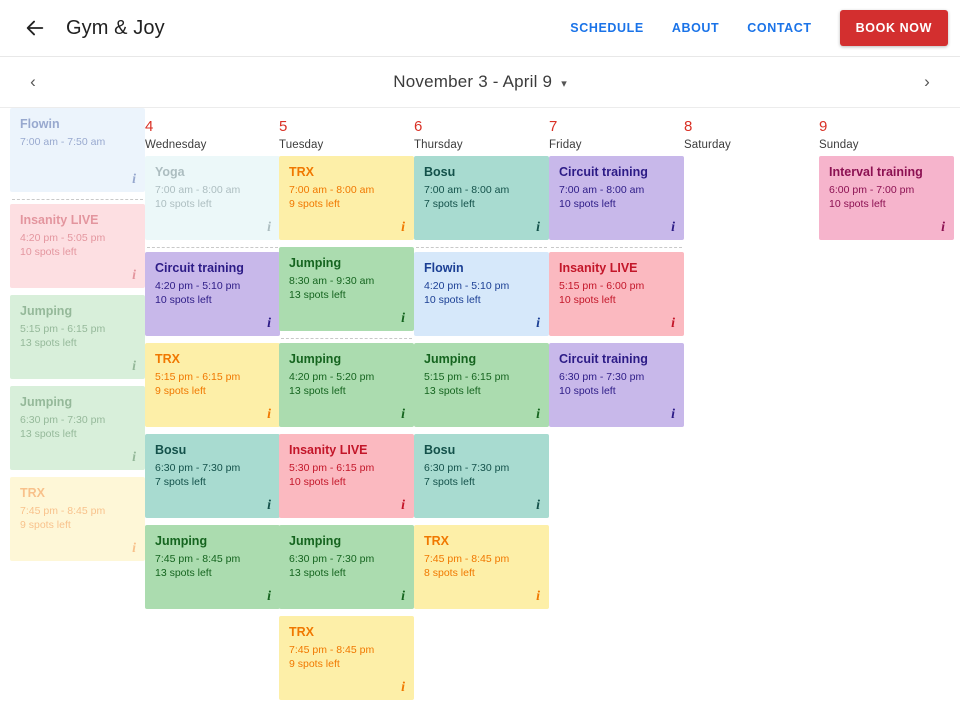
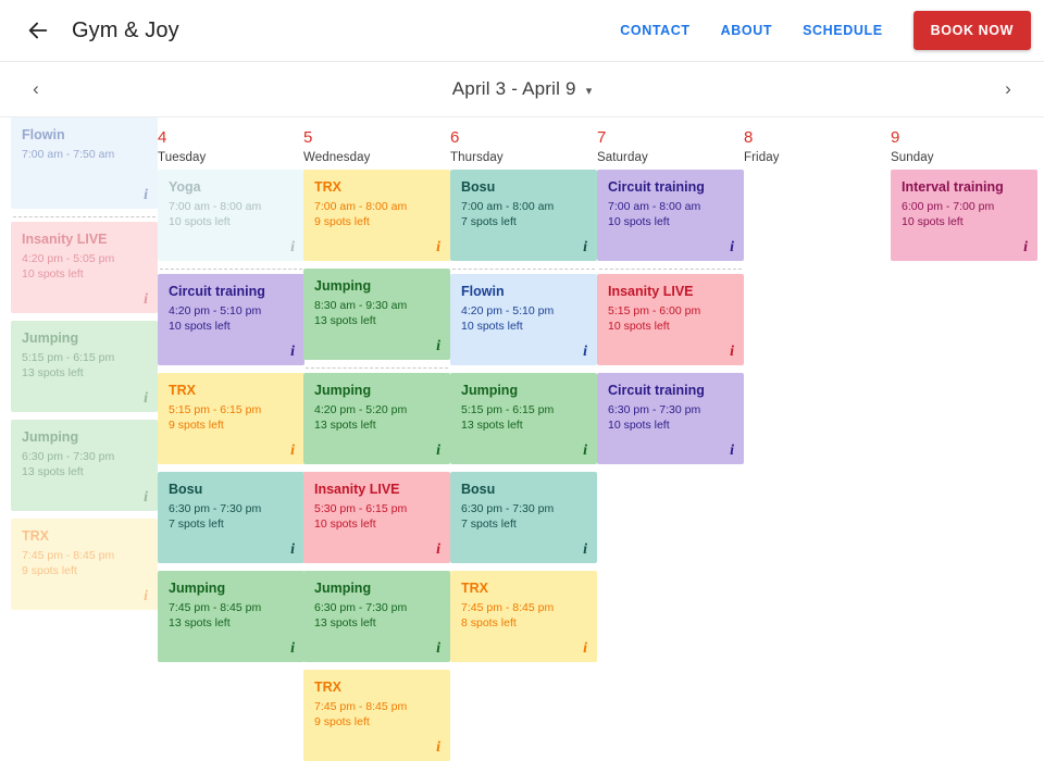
  Gym & Joy
- SCHEDULE
+ CONTACT
  ABOUT
- CONTACT
+ SCHEDULE
  BOOK NOW
  ‹
- November 3 - April 9
+ April 3 - April 9
  ▾
  ›
  Flowin
  7:00 am - 7:50 am
  i
  Insanity LIVE
  4:20 pm - 5:05 pm
  10 spots left
  i
  Jumping
  5:15 pm - 6:15 pm
  13 spots left
  i
  Jumping
  6:30 pm - 7:30 pm
  13 spots left
  i
  TRX
  7:45 pm - 8:45 pm
  9 spots left
  i
  4
- Wednesday
+ Tuesday
  Yoga
  7:00 am - 8:00 am
  10 spots left
  i
  Circuit training
  4:20 pm - 5:10 pm
  10 spots left
  i
  TRX
  5:15 pm - 6:15 pm
  9 spots left
  i
  Bosu
  6:30 pm - 7:30 pm
  7 spots left
  i
  Jumping
  7:45 pm - 8:45 pm
  13 spots left
  i
  5
- Tuesday
+ Wednesday
  TRX
  7:00 am - 8:00 am
  9 spots left
  i
  Jumping
  8:30 am - 9:30 am
  13 spots left
  i
  Jumping
  4:20 pm - 5:20 pm
  13 spots left
  i
  Insanity LIVE
  5:30 pm - 6:15 pm
  10 spots left
  i
  Jumping
  6:30 pm - 7:30 pm
  13 spots left
  i
  TRX
  7:45 pm - 8:45 pm
  9 spots left
  i
  6
  Thursday
  Bosu
  7:00 am - 8:00 am
  7 spots left
  i
  Flowin
  4:20 pm - 5:10 pm
  10 spots left
  i
  Jumping
  5:15 pm - 6:15 pm
  13 spots left
  i
  Bosu
  6:30 pm - 7:30 pm
  7 spots left
  i
  TRX
  7:45 pm - 8:45 pm
  8 spots left
  i
  7
- Friday
+ Saturday
  Circuit training
  7:00 am - 8:00 am
  10 spots left
  i
  Insanity LIVE
  5:15 pm - 6:00 pm
  10 spots left
  i
  Circuit training
  6:30 pm - 7:30 pm
  10 spots left
  i
  8
- Saturday
+ Friday
  9
  Sunday
  Interval training
  6:00 pm - 7:00 pm
  10 spots left
  i
